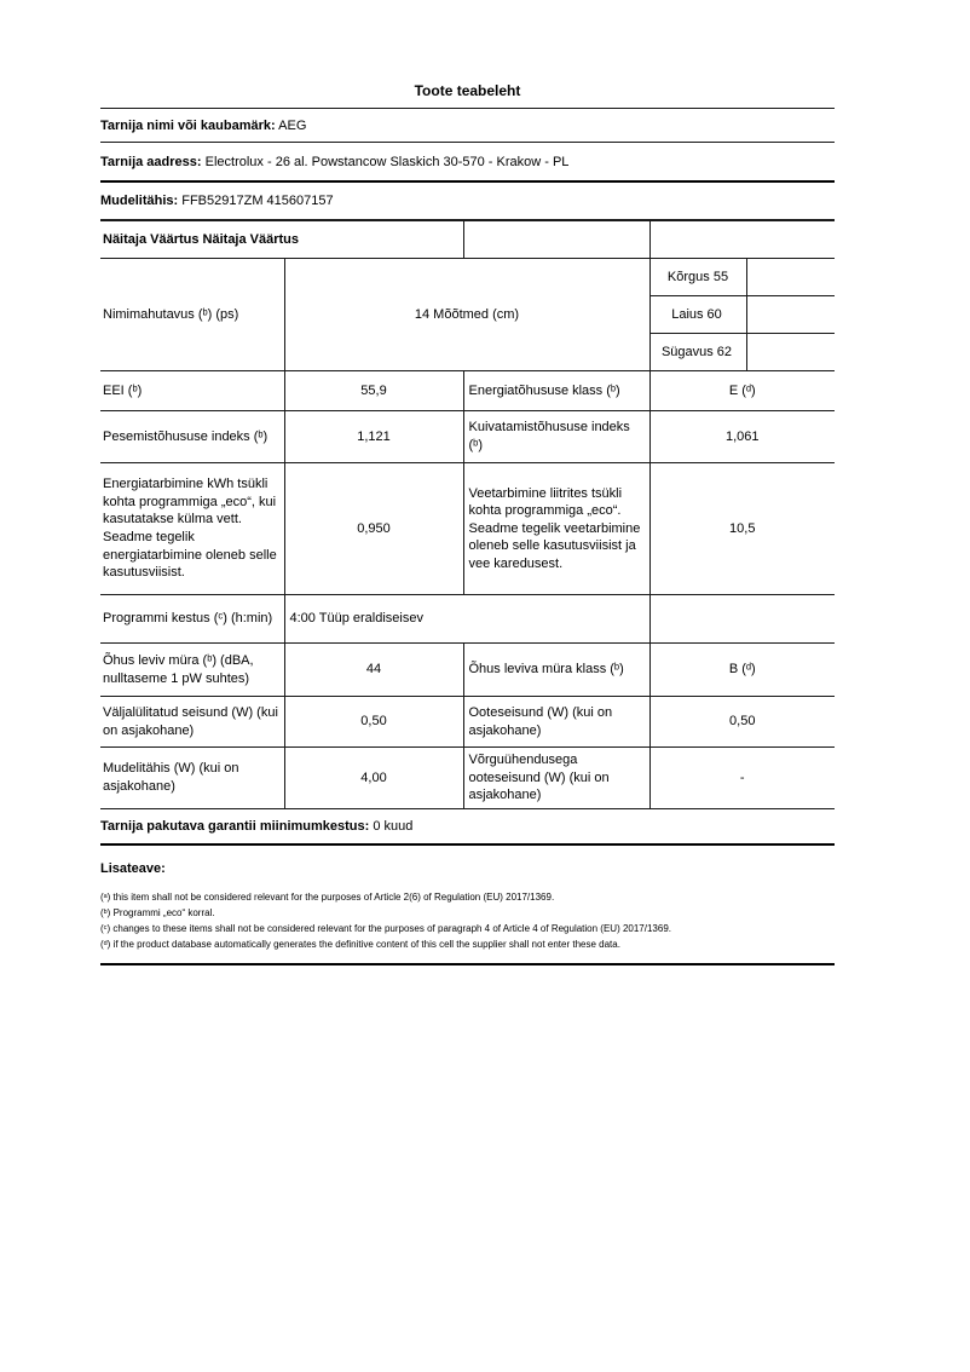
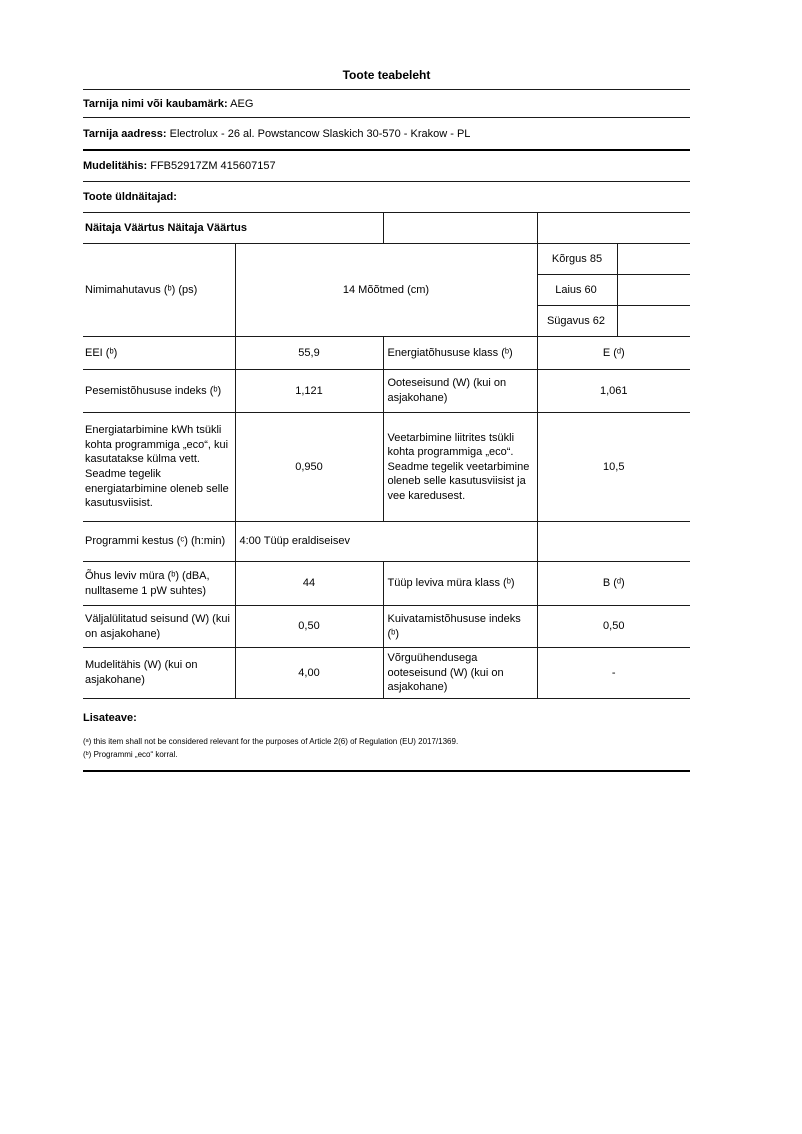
  Toote teabeleht
  Tarnija nimi või kaubamärk: AEG
  Tarnija aadress: Electrolux - 26 al. Powstancow Slaskich 30-570 - Krakow - PL
  Mudelitähis: FFB52917ZM 415607157
+ Toote üldnäitajad:
  Näitaja Väärtus Näitaja Väärtus
- Nimimahutavus (ᵇ) (ps)	14 Mõõtmed (cm)	Kõrgus 55
+ Nimimahutavus (ᵇ) (ps)	14 Mõõtmed (cm)	Kõrgus 85
  Laius 60
  Sügavus 62
  EEI (ᵇ)	55,9	Energiatõhususe klass (ᵇ)	E (ᵈ)
- Pesemistõhususe indeks (ᵇ)	1,121	Kuivatamistõhususe indeks (ᵇ)	1,061
+ Pesemistõhususe indeks (ᵇ)	1,121	Ooteseisund (W) (kui on asjakohane)	1,061
  Energiatarbimine kWh tsükli kohta programmiga „eco“, kui kasutatakse külma vett. Seadme tegelik energiatarbimine oleneb selle kasutusviisist.	0,950	Veetarbimine liitrites tsükli kohta programmiga „eco“. Seadme tegelik veetarbimine oleneb selle kasutusviisist ja vee karedusest.	10,5
  Programmi kestus (ᶜ) (h:min)	4:00 Tüüp eraldiseisev
- Õhus leviv müra (ᵇ) (dBA, nulltaseme 1 pW suhtes)	44	Õhus leviva müra klass (ᵇ)	B (ᵈ)
+ Õhus leviv müra (ᵇ) (dBA, nulltaseme 1 pW suhtes)	44	Tüüp leviva müra klass (ᵇ)	B (ᵈ)
- Väljalülitatud seisund (W) (kui on asjakohane)	0,50	Ooteseisund (W) (kui on asjakohane)	0,50
+ Väljalülitatud seisund (W) (kui on asjakohane)	0,50	Kuivatamistõhususe indeks (ᵇ)	0,50
  Mudelitähis (W) (kui on asjakohane)	4,00	Võrguühendusega ooteseisund (W) (kui on asjakohane)	-
- Tarnija pakutava garantii miinimumkestus: 0 kuud
  Lisateave:
  (ᵃ) this item shall not be considered relevant for the purposes of Article 2(6) of Regulation (EU) 2017/1369.
  (ᵇ) Programmi „eco“ korral.
- (ᶜ) changes to these items shall not be considered relevant for the purposes of paragraph 4 of Article 4 of Regulation (EU) 2017/1369.
- (ᵈ) if the product database automatically generates the definitive content of this cell the supplier shall not enter these data.
